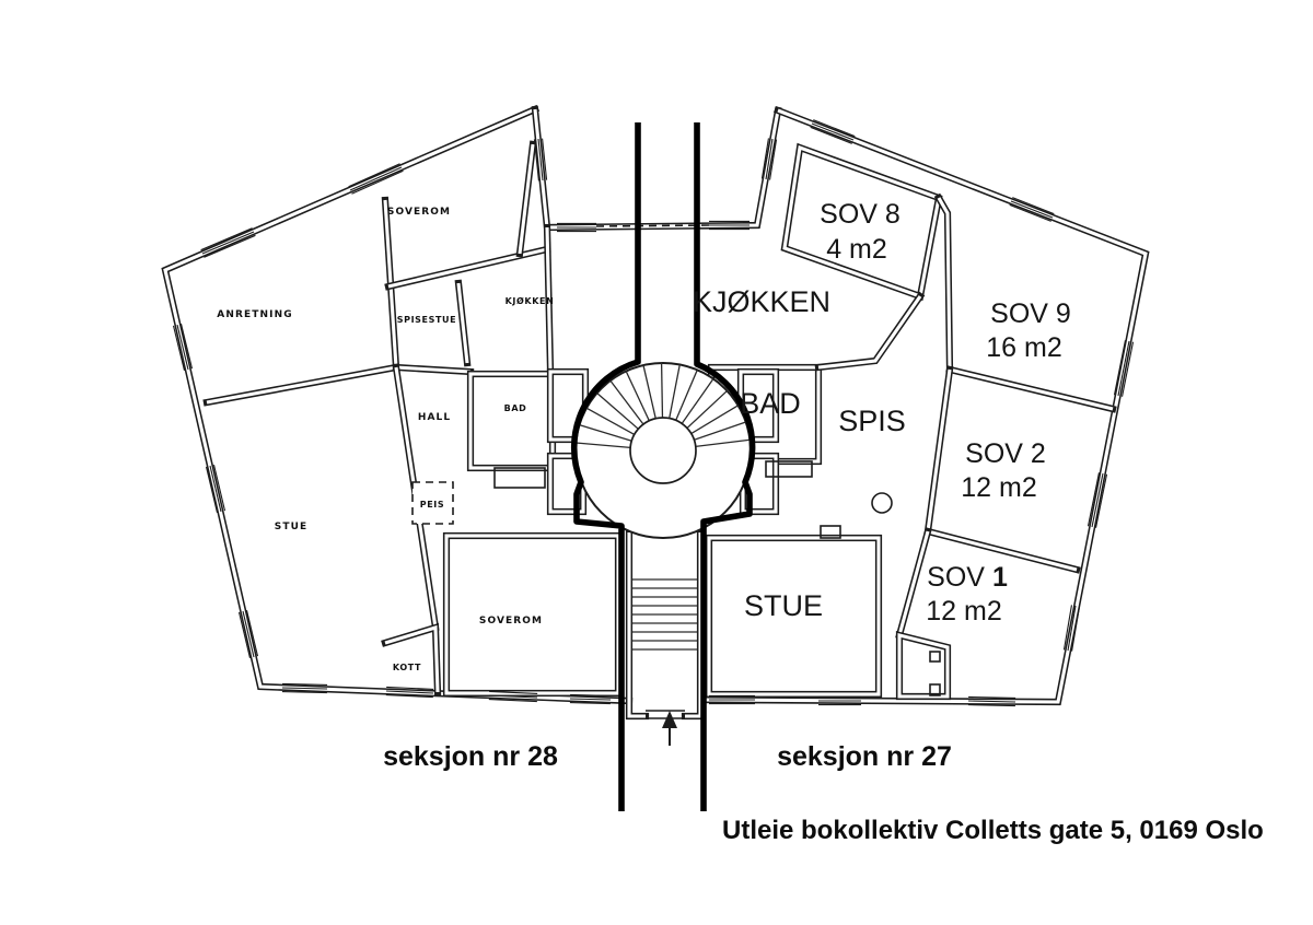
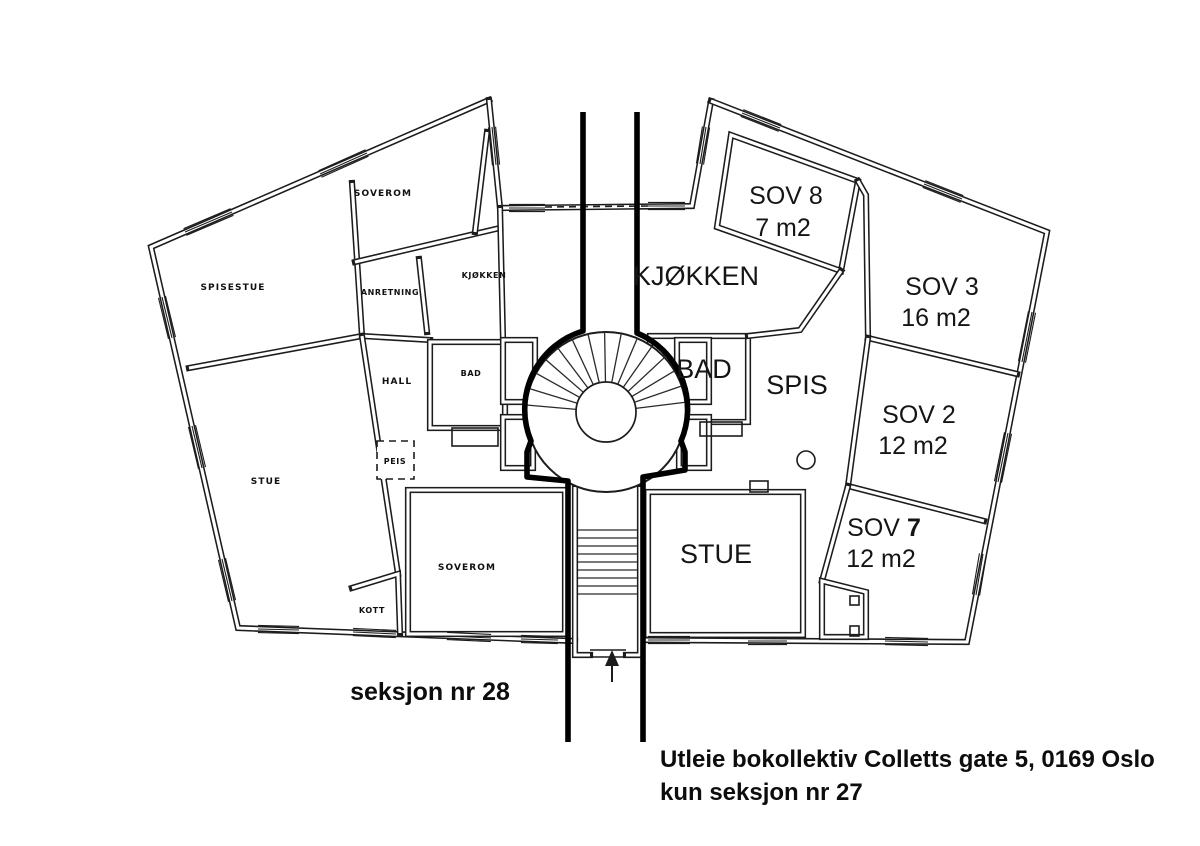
  SOVEROM
- ANRETNING
+ SPISESTUE
  KJØKKEN
- SPISESTUE
+ ANRETNING
  HALL
  BAD
  PEIS
  STUE
  SOVEROM
  KOTT
  SOV 8
- 4 m2
+ 7 m2
  KJØKKEN
- SOV 9
+ SOV 3
  16 m2
  BAD
  SPIS
  SOV 2
  12 m2
- SOV 1
+ SOV 7
  12 m2
  STUE
  seksjon nr 28
- seksjon nr 27
  Utleie bokollektiv Colletts gate 5, 0169 Oslo
+ kun seksjon nr 27
